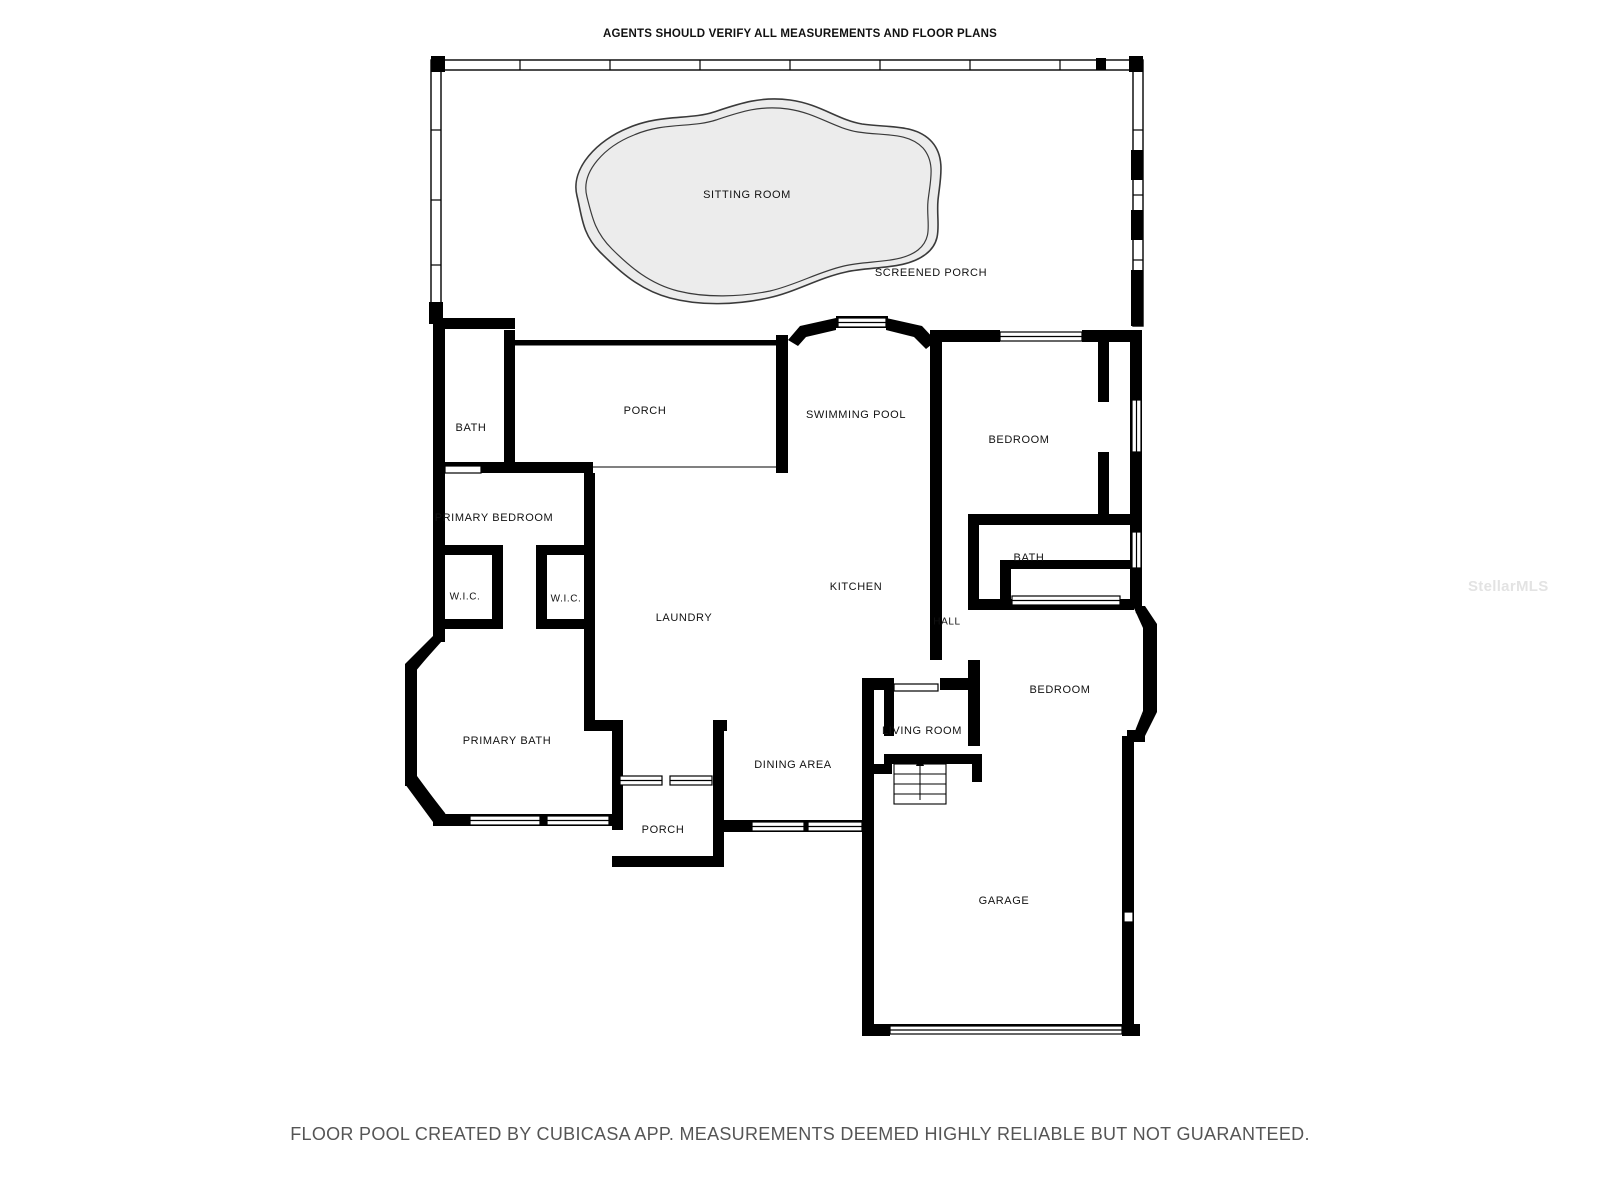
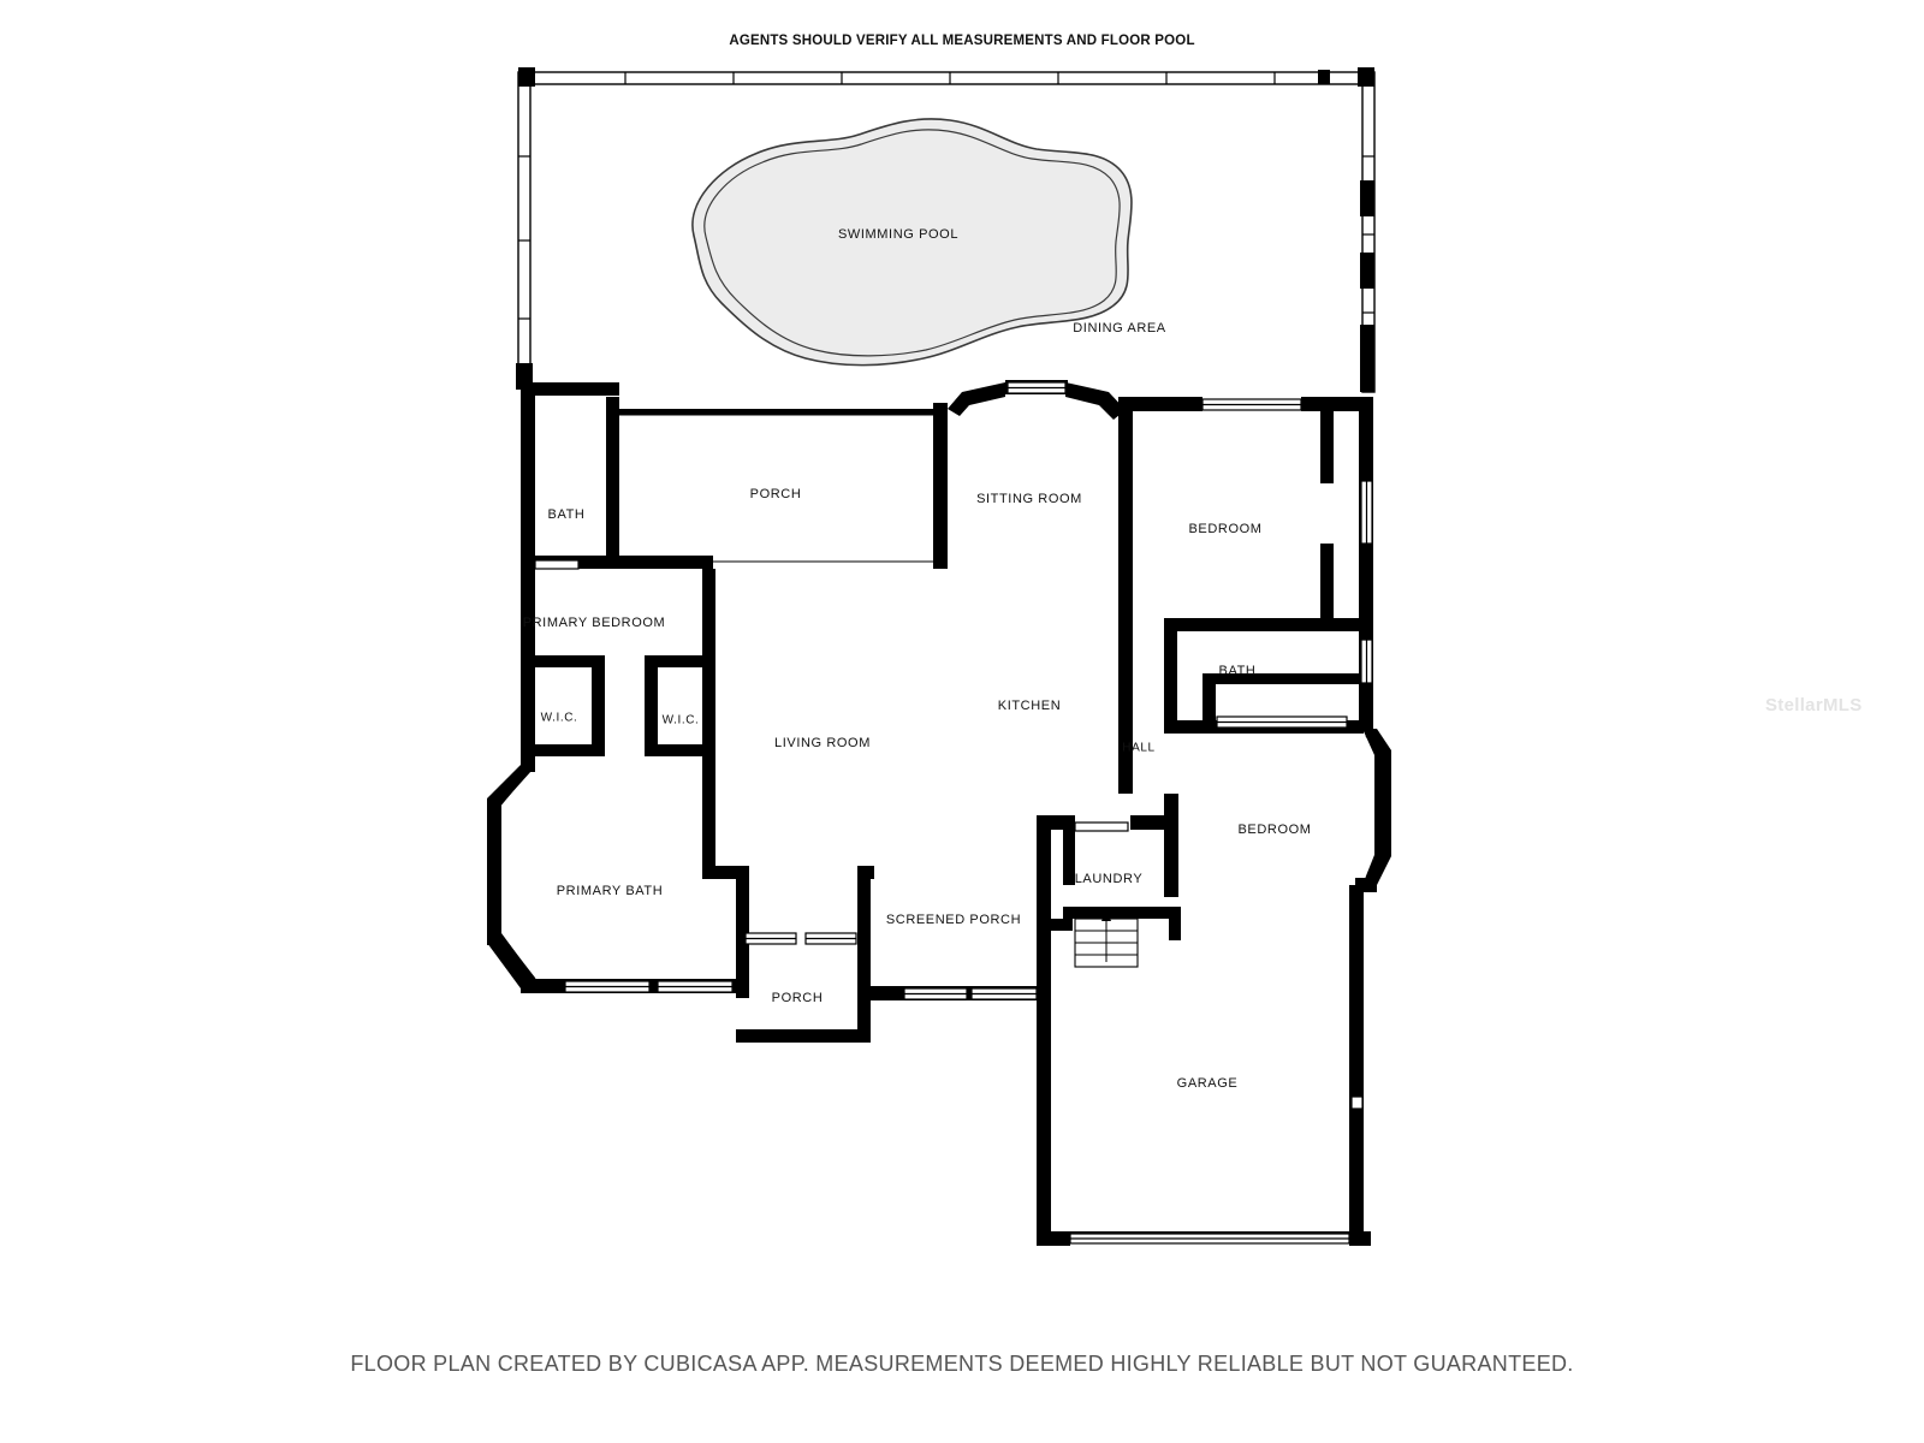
- AGENTS SHOULD VERIFY ALL MEASUREMENTS AND FLOOR PLANS
+ AGENTS SHOULD VERIFY ALL MEASUREMENTS AND FLOOR POOL
- SITTING ROOM
+ SWIMMING POOL
- SCREENED PORCH
+ DINING AREA
  BATH
  PORCH
- SWIMMING POOL
+ SITTING ROOM
  BEDROOM
  PRIMARY BEDROOM
  BATH
  W.I.C.
  W.I.C.
  KITCHEN
- LAUNDRY
+ LIVING ROOM
  HALL
  BEDROOM
- LIVING ROOM
+ LAUNDRY
  PRIMARY BATH
- DINING AREA
+ SCREENED PORCH
  PORCH
  GARAGE
  StellarMLS
- FLOOR POOL CREATED BY CUBICASA APP. MEASUREMENTS DEEMED HIGHLY RELIABLE BUT NOT GUARANTEED.
+ FLOOR PLAN CREATED BY CUBICASA APP. MEASUREMENTS DEEMED HIGHLY RELIABLE BUT NOT GUARANTEED.
